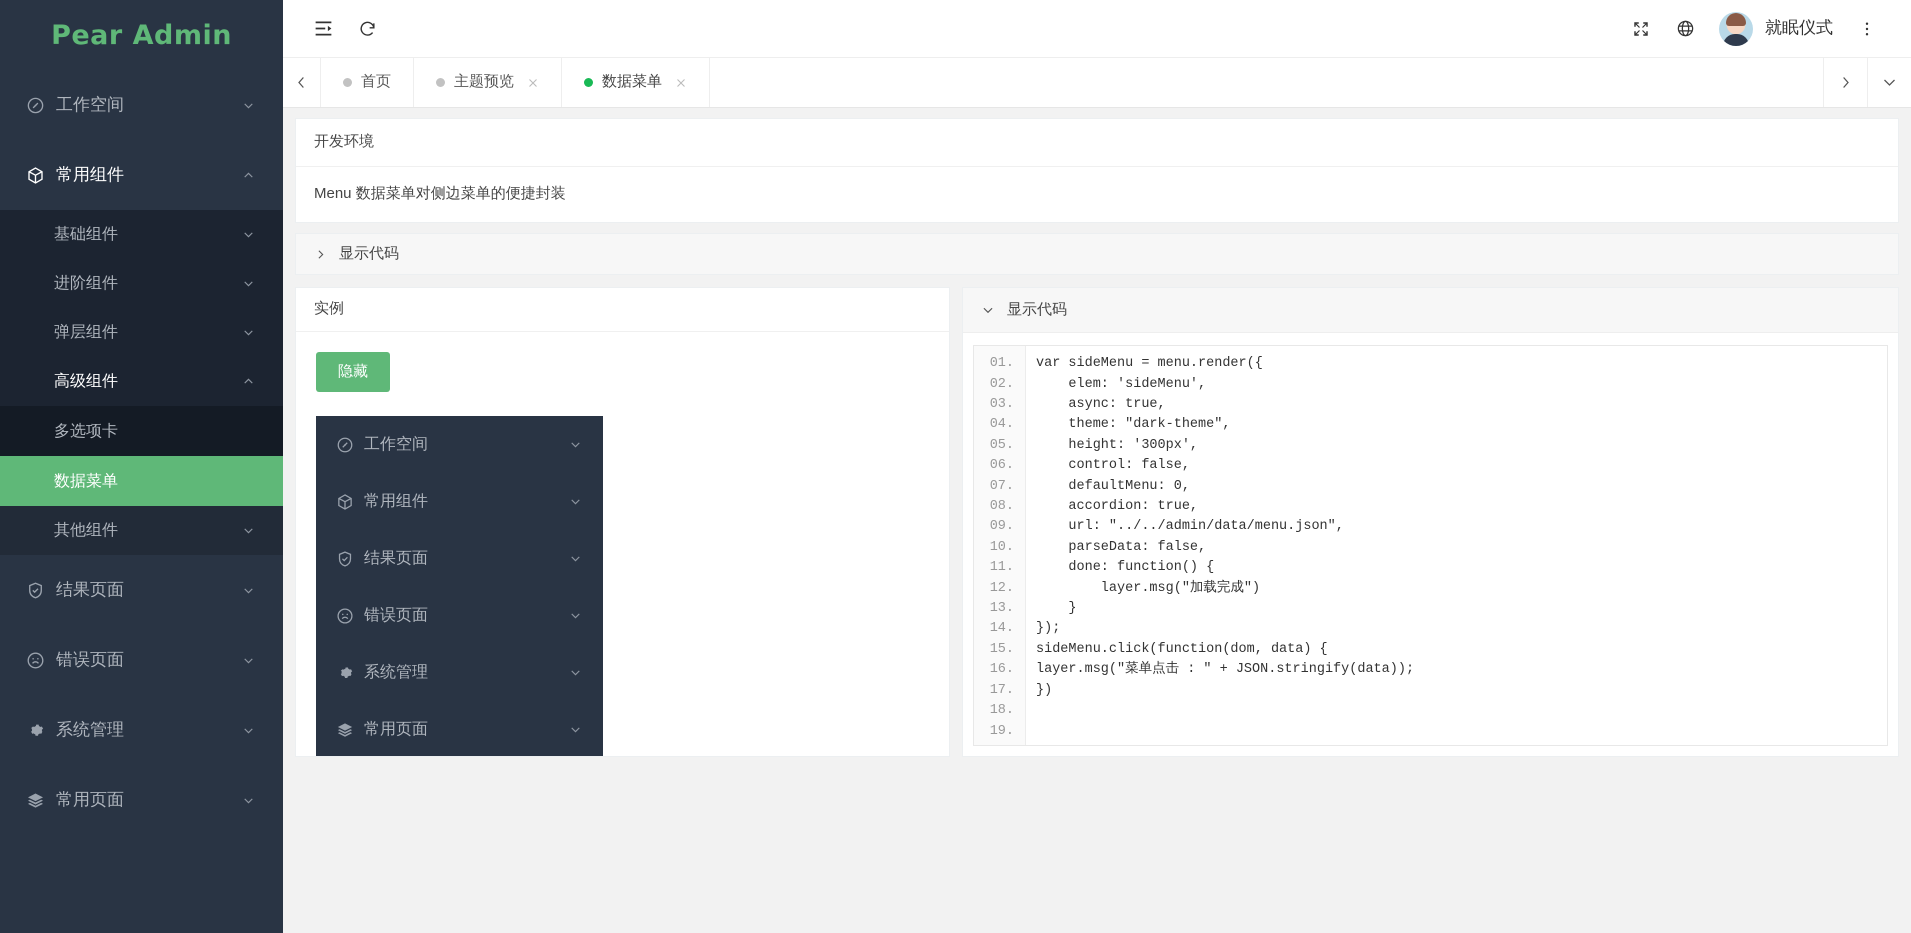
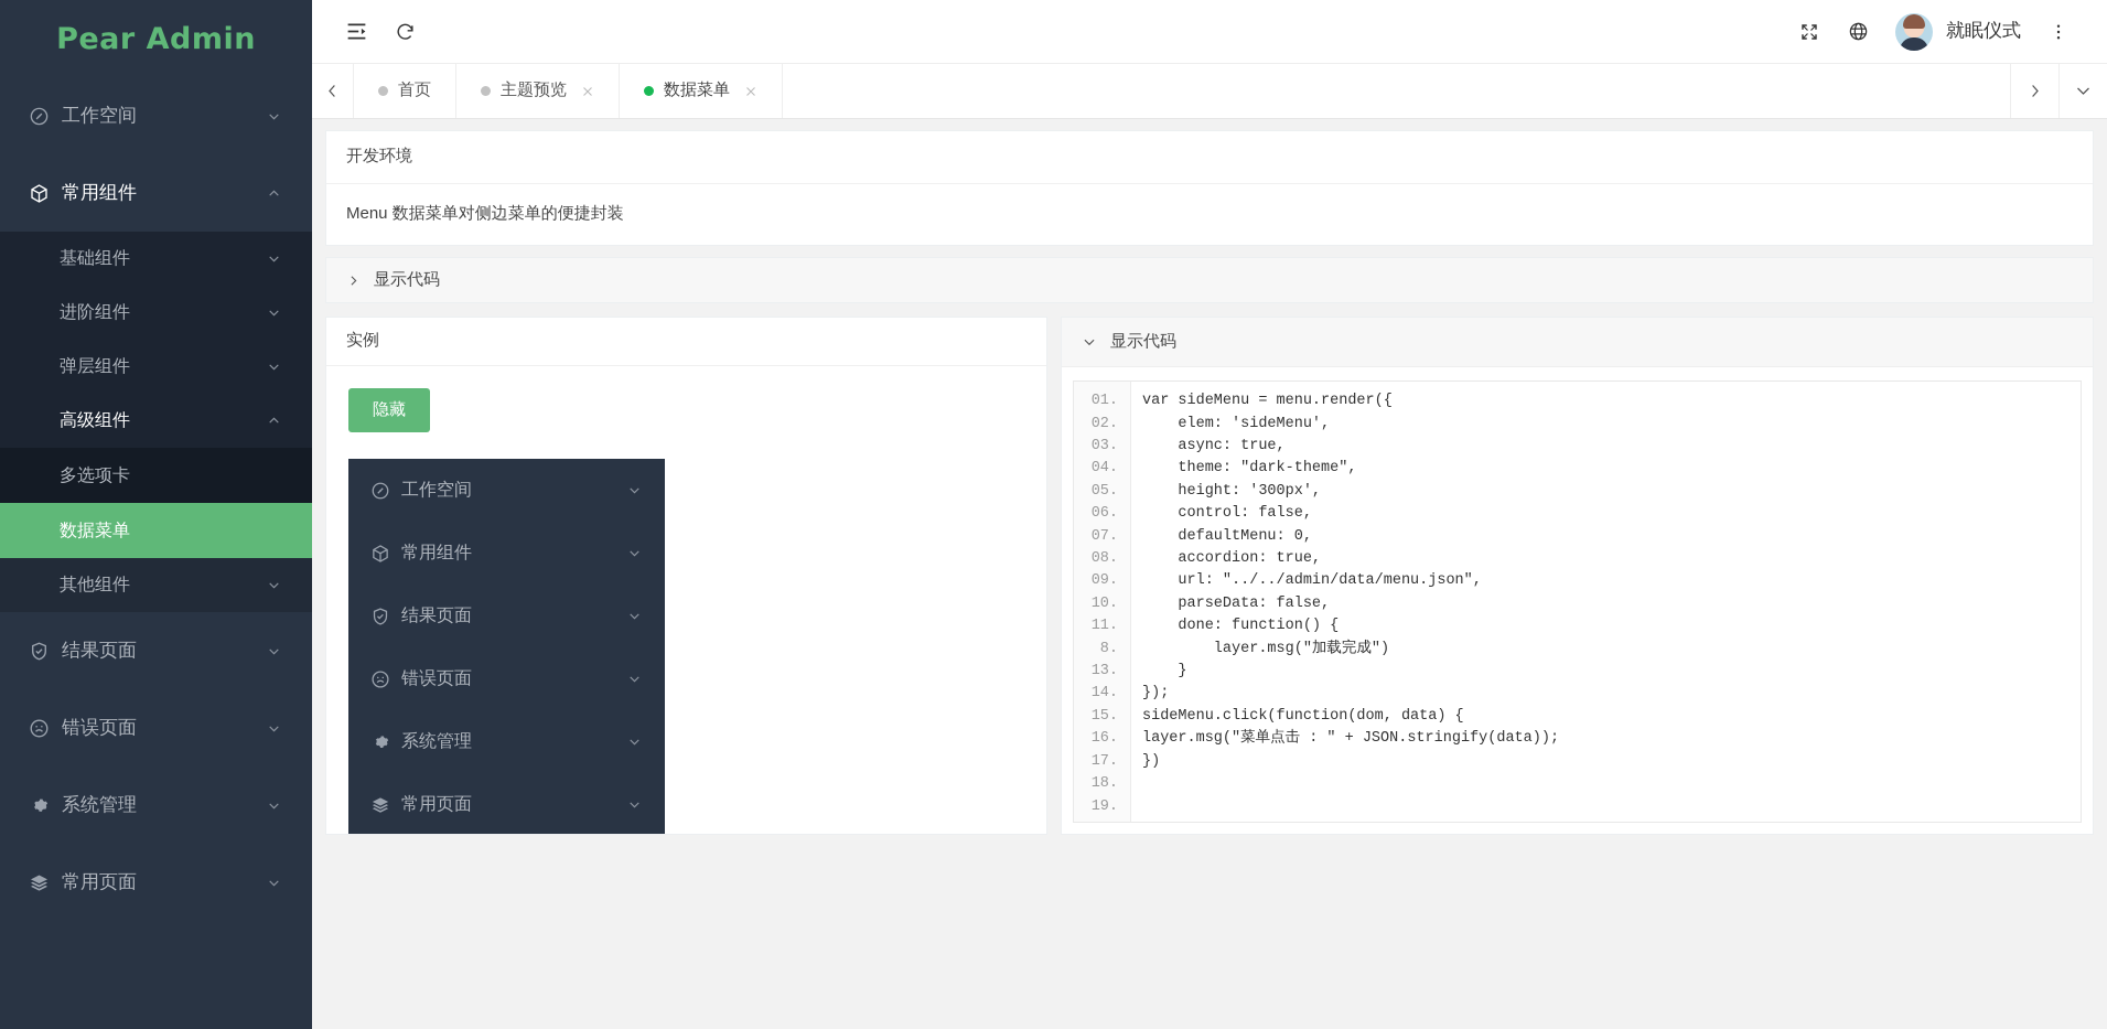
  Pear Admin
  工作空间
  常用组件
  基础组件
  进阶组件
  弹层组件
  高级组件
  多选项卡
  数据菜单
  其他组件
  结果页面
  错误页面
  系统管理
  常用页面
  就眠仪式
  首页
  主题预览
  数据菜单
  开发环境
  Menu 数据菜单对侧边菜单的便捷封装
  显示代码
  实例
  隐藏
  工作空间
  常用组件
  结果页面
  错误页面
  系统管理
  常用页面
  显示代码
  01.
  02.
  03.
  04.
  05.
  06.
  07.
  08.
  09.
  10.
  11.
- 12.
+ 8.
  13.
  14.
  15.
  16.
  17.
  18.
  19.
  var sideMenu = menu.render({
  elem: 'sideMenu',
  async: true,
  theme: "dark-theme",
  height: '300px',
  control: false,
  defaultMenu: 0,
  accordion: true,
  url: "../../admin/data/menu.json",
  parseData: false,
  done: function() {
  layer.msg("加载完成")
  }
  });
  sideMenu.click(function(dom, data) {
  layer.msg("菜单点击 : " + JSON.stringify(data));
  })
